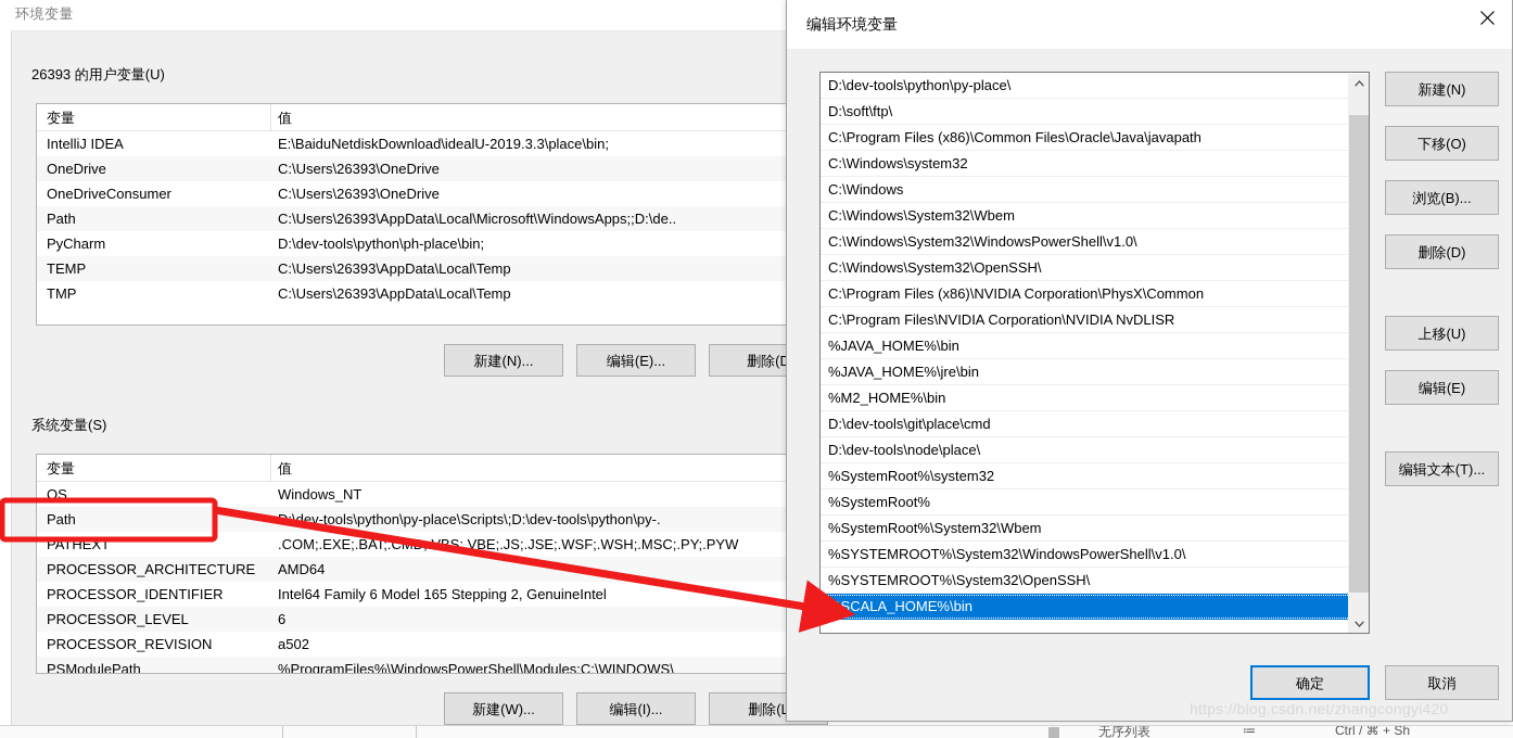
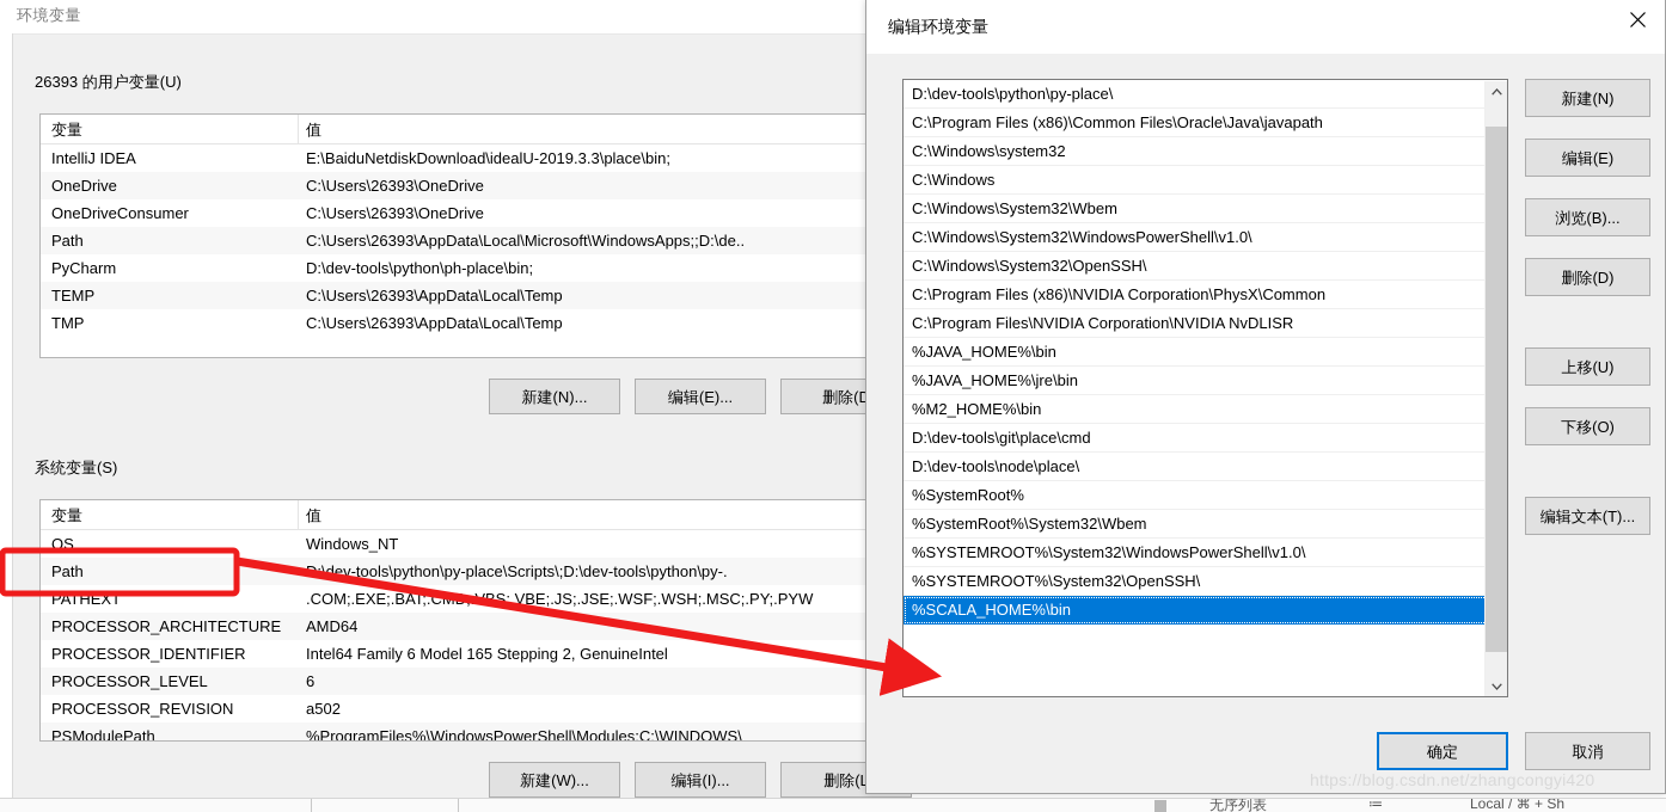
  环境变量
  26393 的用户变量(U)
  变量
  值
  IntelliJ IDEA
  E:\BaiduNetdiskDownload\idealU-2019.3.3\place\bin;
  OneDrive
  C:\Users\26393\OneDrive
  OneDriveConsumer
  C:\Users\26393\OneDrive
  Path
  C:\Users\26393\AppData\Local\Microsoft\WindowsApps;;D:\de..
  PyCharm
  D:\dev-tools\python\ph-place\bin;
  TEMP
  C:\Users\26393\AppData\Local\Temp
  TMP
  C:\Users\26393\AppData\Local\Temp
  新建(N)...
  编辑(E)...
  删除(
  系统变量(S)
  变量
  值
  OS
  Windows_NT
  Path
  dev-tools\python\py-place\Scripts\;D:\dev-tools\python\py-.
  PATHEXT
  .COM;.EXE;.BAT;.CS;.VBE;.JS;.JSE;.WSF;.WSH;.MSC;.PY;.PYW
  PROCESSOR_ARCHITECTURE
  AMD64
  PROCESSOR_IDENTIFIER
  Intel64 Family 6 Model 165 Stepping 2, GenuineIntel
  PROCESSOR_LEVEL
  6
  PROCESSOR_REVISION
  a502
  PSModulePath
  %ProgramFiles%\WindowsPowerShell\Modules;C:\WINDOWS\
  新建(W)...
  编辑(I)...
  删除(
  编辑环境变量
  D:\dev-tools\python\py-place\
- D:\soft\ftp\
  C:\Program Files (x86)\Common Files\Oracle\Java\javapath
  C:\Windows\system32
  C:\Windows
  C:\Windows\System32\Wbem
  C:\Windows\System32\WindowsPowerShell\v1.0\
  C:\Windows\System32\OpenSSH\
  C:\Program Files (x86)\NVIDIA Corporation\PhysX\Common
  C:\Program Files\NVIDIA Corporation\NVIDIA NvDLISR
  %JAVA_HOME%\bin
  %JAVA_HOME%\jre\bin
  %M2_HOME%\bin
  D:\dev-tools\git\place\cmd
  D:\dev-tools\node\place\
- %SystemRoot%\system32
  %SystemRoot%
  %SystemRoot%\System32\Wbem
  %SYSTEMROOT%\System32\WindowsPowerShell\v1.0\
  %SYSTEMROOT%\System32\OpenSSH\
  %SCALA_HOME%\bin
  新建(N)
- 下移(O)
+ 编辑(E)
  浏览(B)...
  删除(D)
  上移(U)
- 编辑(E)
+ 下移(O)
  编辑文本(T)...
  确定
  取消
  https://blog.csdn.net/zhangcongyi420
  无序列表
  ≔
- Ctrl / ⌘ + Sh
+ Local / ⌘ + Sh
